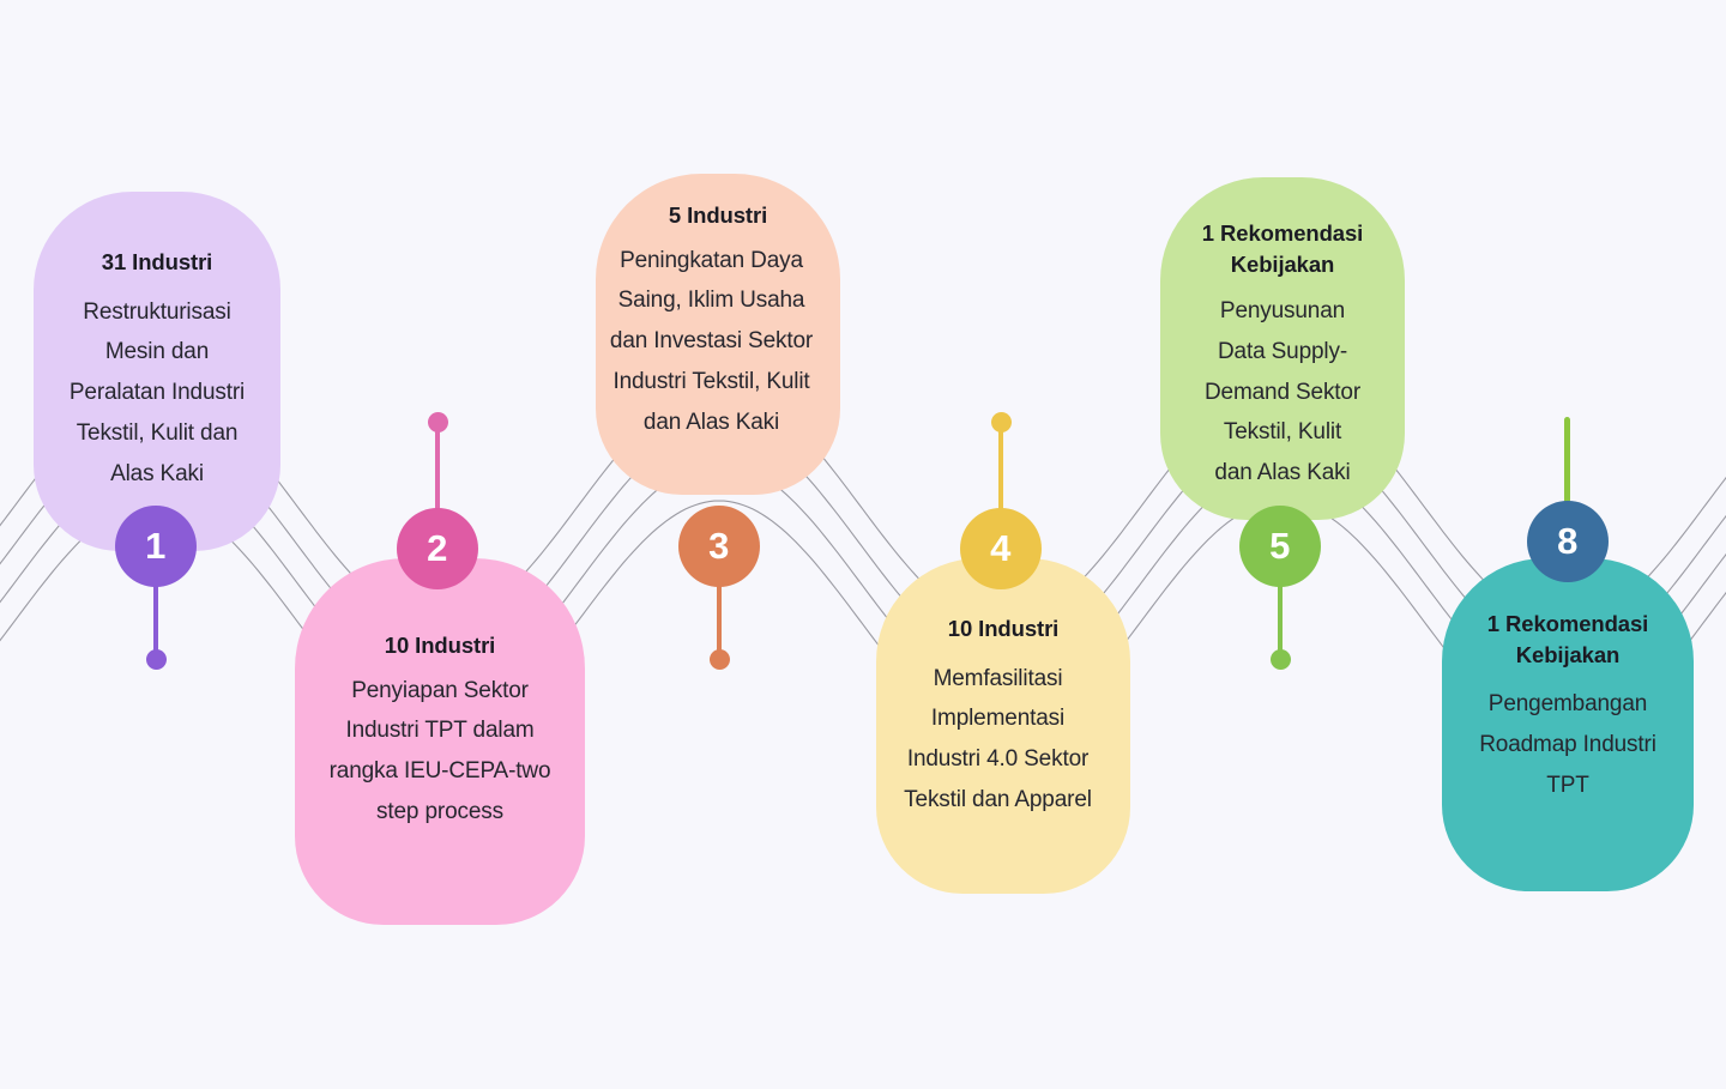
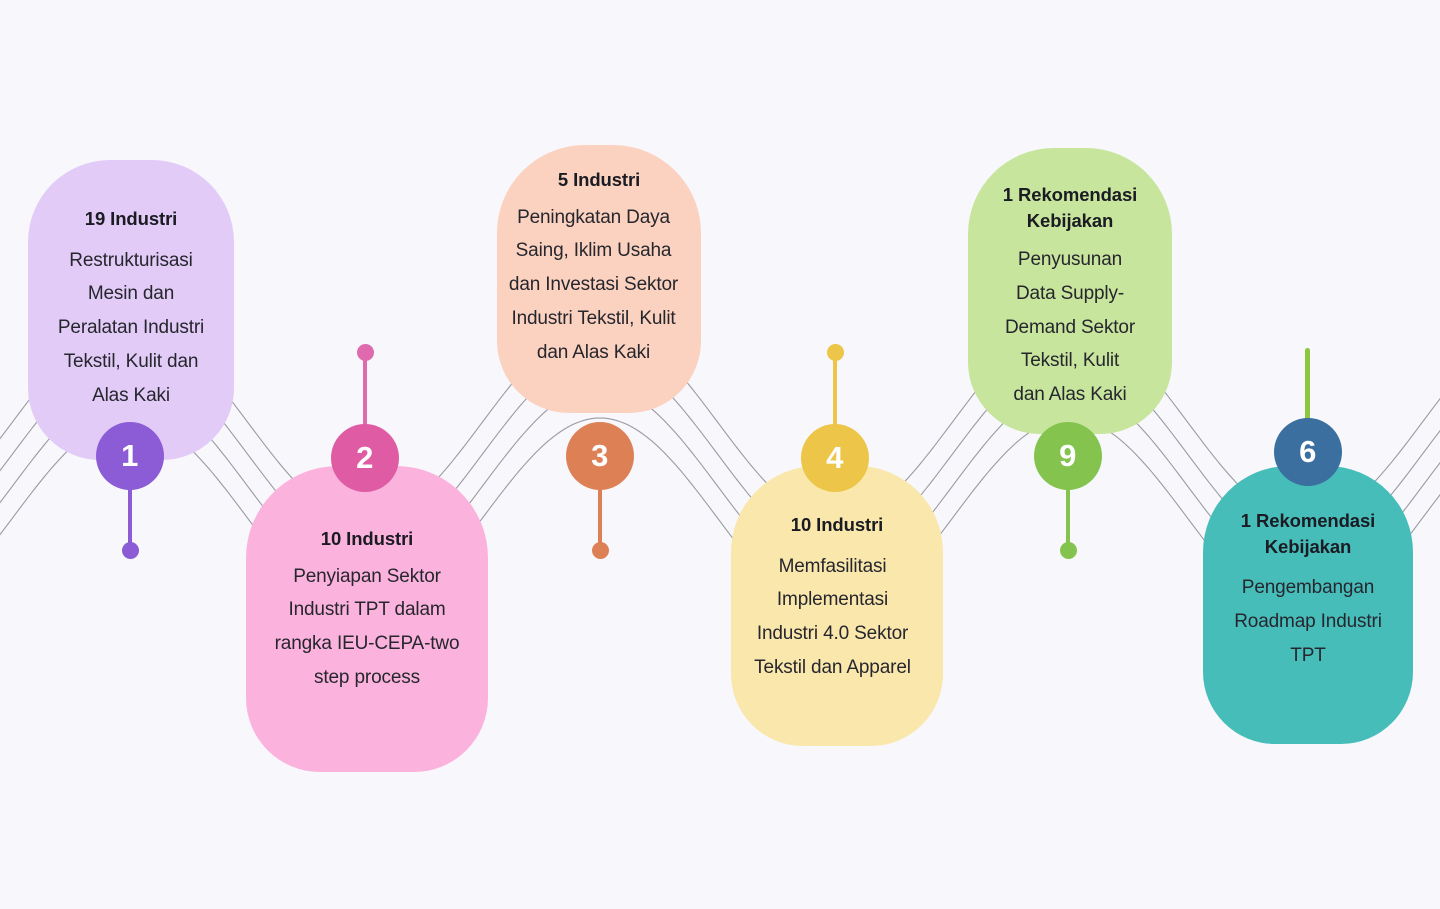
- 31 Industri
+ 19 Industri
  Restrukturisasi
  Mesin dan
  Peralatan Industri
  Tekstil, Kulit dan
  Alas Kaki
  1
  10 Industri
  Penyiapan Sektor
  Industri TPT dalam
  rangka IEU-CEPA-two
  step process
  2
  5 Industri
  Peningkatan Daya
  Saing, Iklim Usaha
  dan Investasi Sektor
  Industri Tekstil, Kulit
  dan Alas Kaki
  3
  10 Industri
  Memfasilitasi
  Implementasi
  Industri 4.0 Sektor
  Tekstil dan Apparel
  4
  1 Rekomendasi
  Kebijakan
  Penyusunan
  Data Supply-
  Demand Sektor
  Tekstil, Kulit
  dan Alas Kaki
- 5
+ 9
  1 Rekomendasi
  Kebijakan
  Pengembangan
  Roadmap Industri
  TPT
- 8
+ 6
